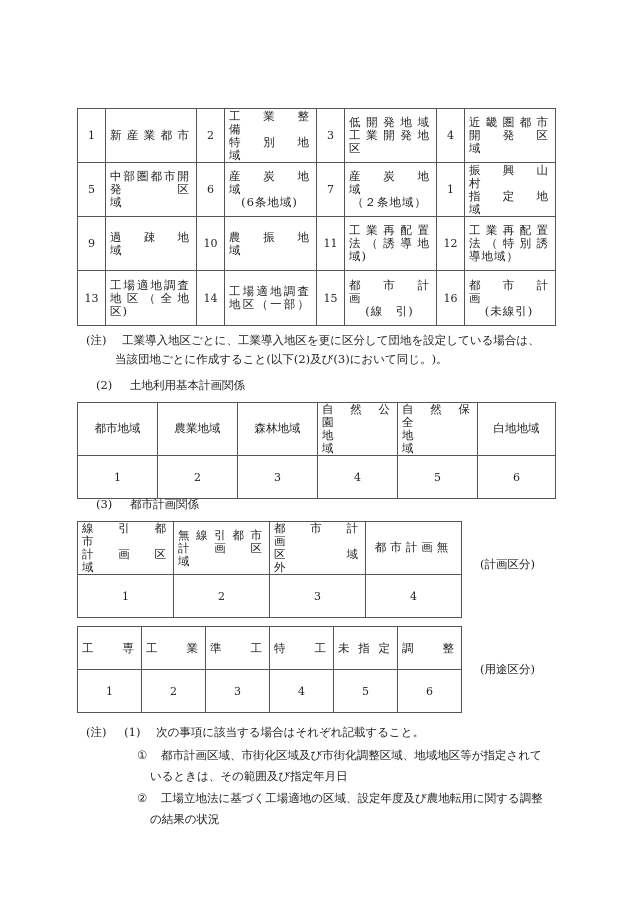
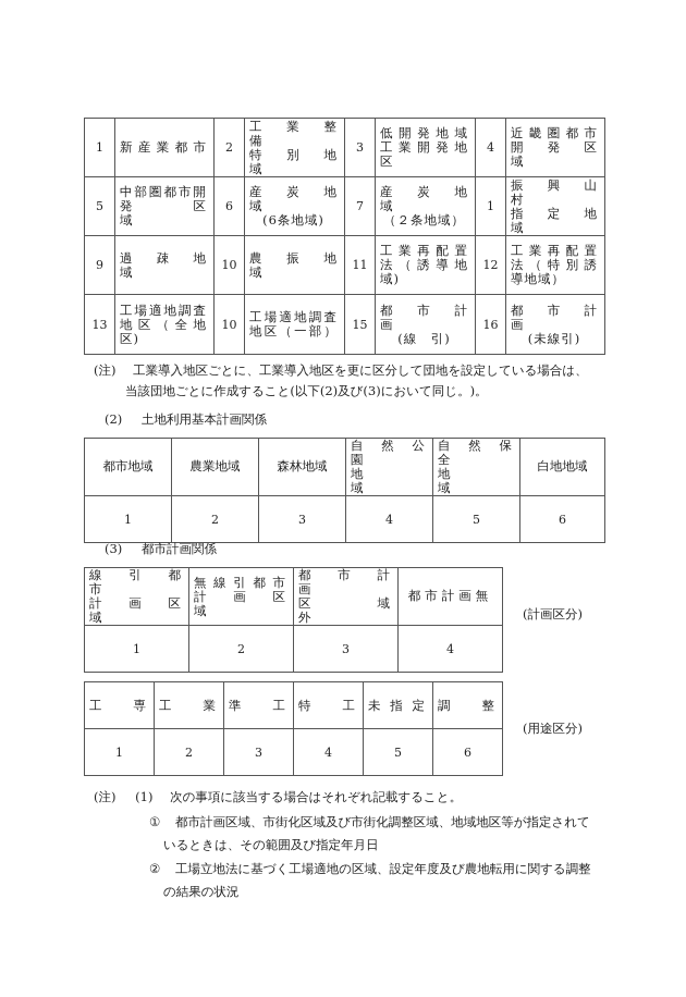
  1	新産業都市	2	工 業 整 備特 別 地 域	3	低開発地域工業開発地区	4	近畿圏都市開 発 区 域
  5	中部圏都市開発 区 域	6	産 炭 地 域(6条地域)	7	産 炭 地 域（２条地域）	1	振 興 山 村指 定 地 域
  9	過 疎 地 域	10	農 振 地 域	11	工業再配置法（誘導地域)	12	工業再配置法（特別誘導地域）
- 13	工場適地調査地区（全地区)	14	工場適地調査地区（一部）	15	都 市 計 画(線 引)	16	都 市 計 画(未線引)
+ 13	工場適地調査地区（全地区)	10	工場適地調査地区（一部）	15	都 市 計 画(線 引)	16	都 市 計 画(未線引)
  (注) 工業導入地区ごとに、工業導入地区を更に区分して団地を設定している場合は、
  当該団地ごとに作成すること(以下(2)及び(3)において同じ。)。
  (2) 土地利用基本計画関係
  都市地域	農業地域	森林地域	自 然 公 園 地 域	自 然 保 全 地 域	白地地域
  1	2	3	4	5	6
  (3) 都市計画関係
  線 引 都 市 計 画 区 域	無線引都市 計 画 区 域	都 市 計 画 区 域 外	都市計画無
  1	2	3	4
  (計画区分)
  工 専	工 業	準 工	特 工	未指定	調 整
  1	2	3	4	5	6
  (用途区分)
  (注) (1) 次の事項に該当する場合はそれぞれ記載すること。
  ① 都市計画区域、市街化区域及び市街化調整区域、地域地区等が指定されて
  いるときは、その範囲及び指定年月日
  ② 工場立地法に基づく工場適地の区域、設定年度及び農地転用に関する調整
  の結果の状況
